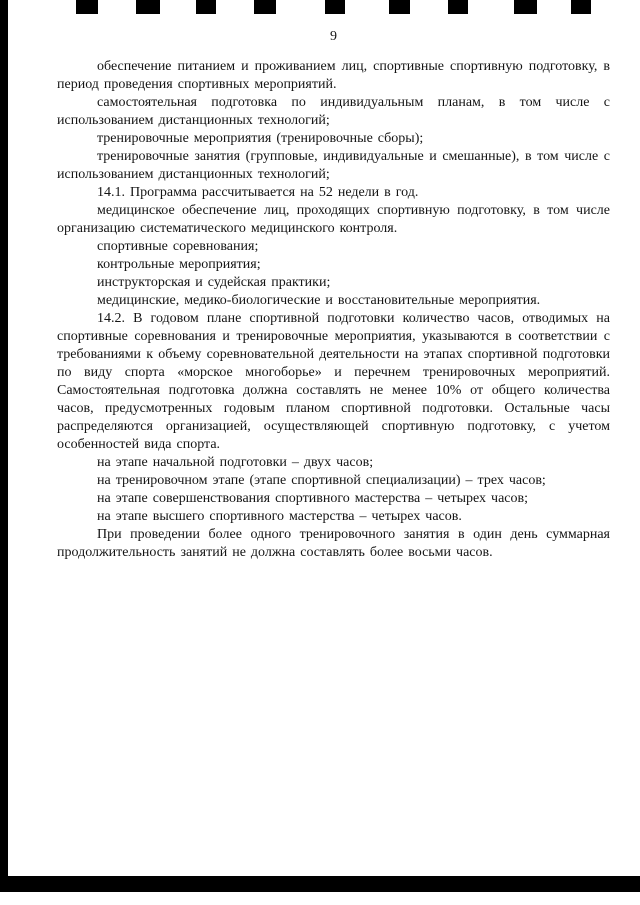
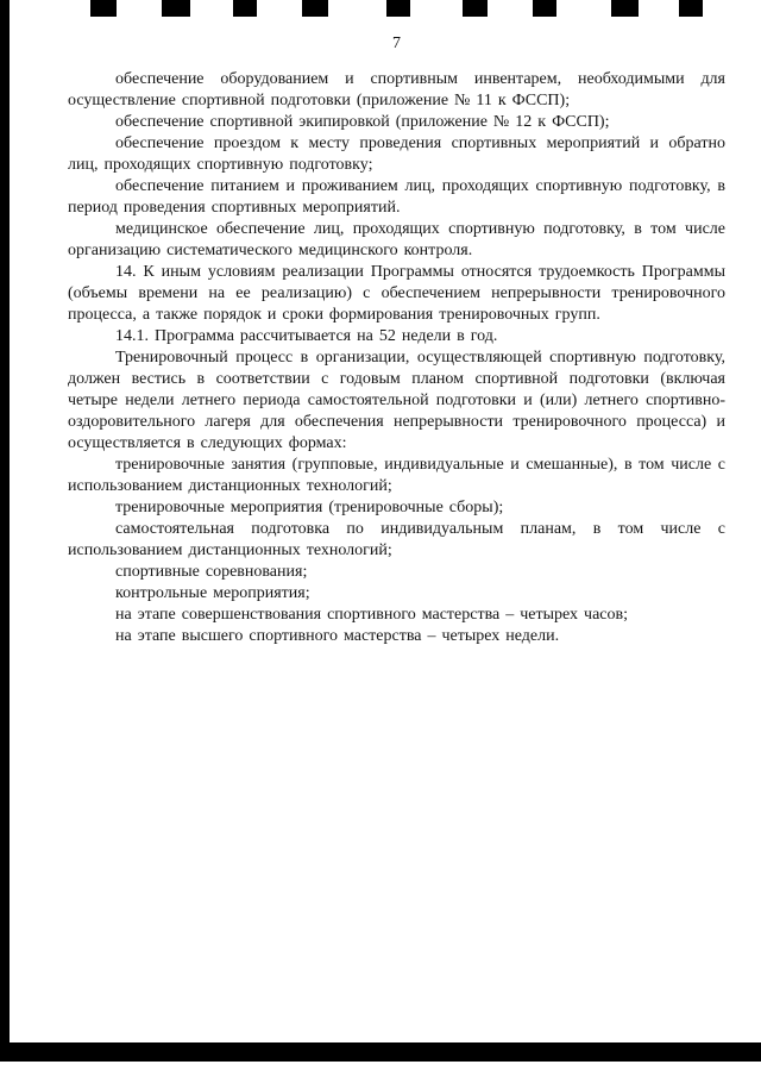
- 9
+ 7
+ обеспечение оборудованием и спортивным инвентарем, необходимыми для осуществление спортивной подготовки (приложение № 11 к ФССП);
+ обеспечение спортивной экипировкой (приложение № 12 к ФССП);
+ обеспечение проездом к месту проведения спортивных мероприятий и обратно лиц, проходящих спортивную подготовку;
- обеспечение питанием и проживанием лиц, спортивные спортивную подготовку, в период проведения спортивных мероприятий.
+ обеспечение питанием и проживанием лиц, проходящих спортивную подготовку, в период проведения спортивных мероприятий.
- самостоятельная подготовка по индивидуальным планам, в том числе с использованием дистанционных технологий;
+ медицинское обеспечение лиц, проходящих спортивную подготовку, в том числе организацию систематического медицинского контроля.
+ 14. К иным условиям реализации Программы относятся трудоемкость Программы (объемы времени на ее реализацию) с обеспечением непрерывности тренировочного процесса, а также порядок и сроки формирования тренировочных групп.
- тренировочные мероприятия (тренировочные сборы);
+ 14.1. Программа рассчитывается на 52 недели в год.
+ Тренировочный процесс в организации, осуществляющей спортивную подготовку, должен вестись в соответствии с годовым планом спортивной подготовки (включая четыре недели летнего периода самостоятельной подготовки и (или) летнего спортивно-оздоровительного лагеря для обеспечения непрерывности тренировочного процесса) и осуществляется в следующих формах:
  тренировочные занятия (групповые, индивидуальные и смешанные), в том числе с использованием дистанционных технологий;
- 14.1. Программа рассчитывается на 52 недели в год.
+ тренировочные мероприятия (тренировочные сборы);
- медицинское обеспечение лиц, проходящих спортивную подготовку, в том числе организацию систематического медицинского контроля.
+ самостоятельная подготовка по индивидуальным планам, в том числе с использованием дистанционных технологий;
  спортивные соревнования;
  контрольные мероприятия;
- инструкторская и судейская практики;
- медицинские, медико-биологические и восстановительные мероприятия.
- 14.2. В годовом плане спортивной подготовки количество часов, отводимых на спортивные соревнования и тренировочные мероприятия, указываются в соответствии с требованиями к объему соревновательной деятельности на этапах спортивной подготовки по виду спорта «морское многоборье» и перечнем тренировочных мероприятий. Самостоятельная подготовка должна составлять не менее 10% от общего количества часов, предусмотренных годовым планом спортивной подготовки. Остальные часы распределяются организацией, осуществляющей спортивную подготовку, с учетом особенностей вида спорта.
- на этапе начальной подготовки – двух часов;
- на тренировочном этапе (этапе спортивной специализации) – трех часов;
  на этапе совершенствования спортивного мастерства – четырех часов;
- на этапе высшего спортивного мастерства – четырех часов.
+ на этапе высшего спортивного мастерства – четырех недели.
- При проведении более одного тренировочного занятия в один день суммарная продолжительность занятий не должна составлять более восьми часов.
